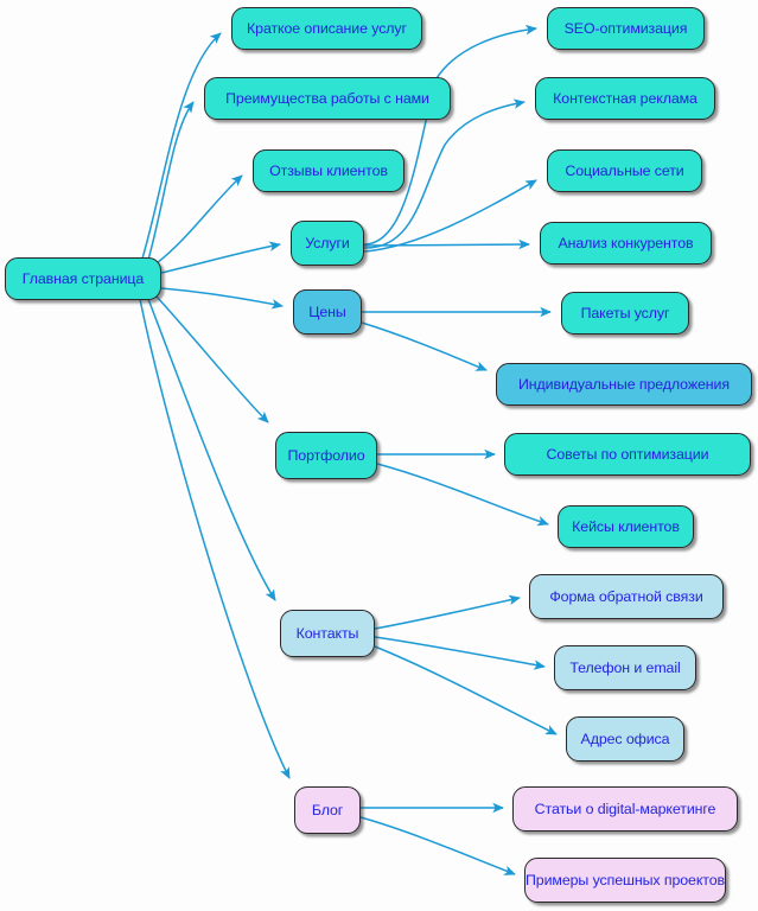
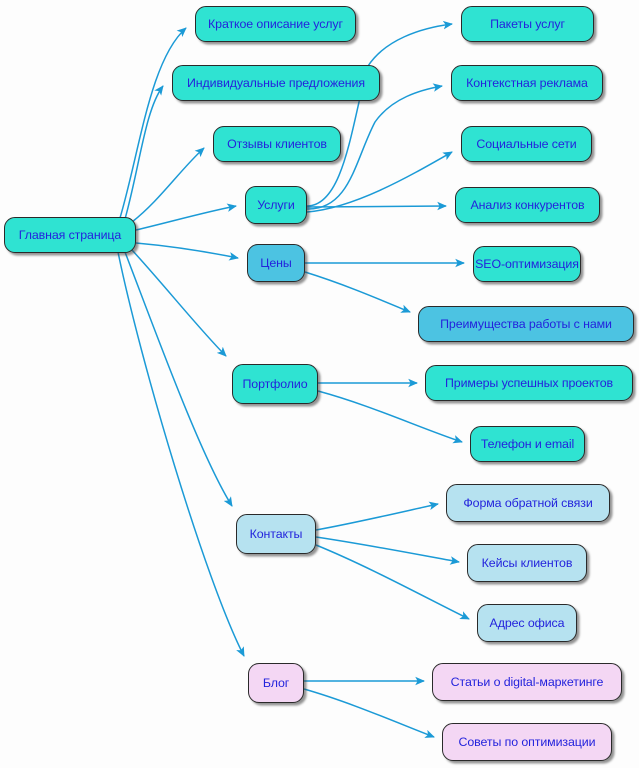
  Главная страница
  Краткое описание услуг
- Преимущества работы с нами
+ Индивидуальные предложения
  Отзывы клиентов
  Услуги
  Цены
  Портфолио
  Контакты
  Блог
- SEO-оптимизация
+ Пакеты услуг
  Контекстная реклама
  Социальные сети
  Анализ конкурентов
- Пакеты услуг
+ SEO-оптимизация
- Индивидуальные предложения
+ Преимущества работы с нами
- Советы по оптимизации
+ Примеры успешных проектов
- Кейсы клиентов
+ Телефон и email
  Форма обратной связи
- Телефон и email
+ Кейсы клиентов
  Адрес офиса
  Статьи о digital-маркетинге
- Примеры успешных проектов
+ Советы по оптимизации
